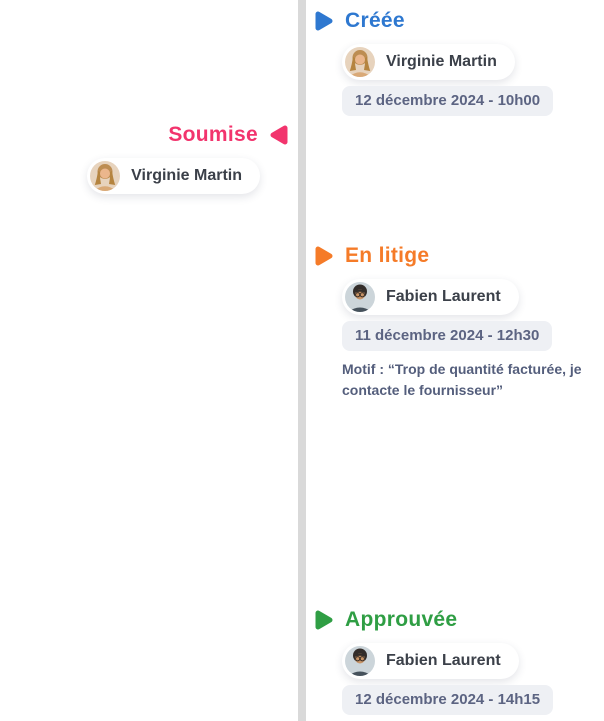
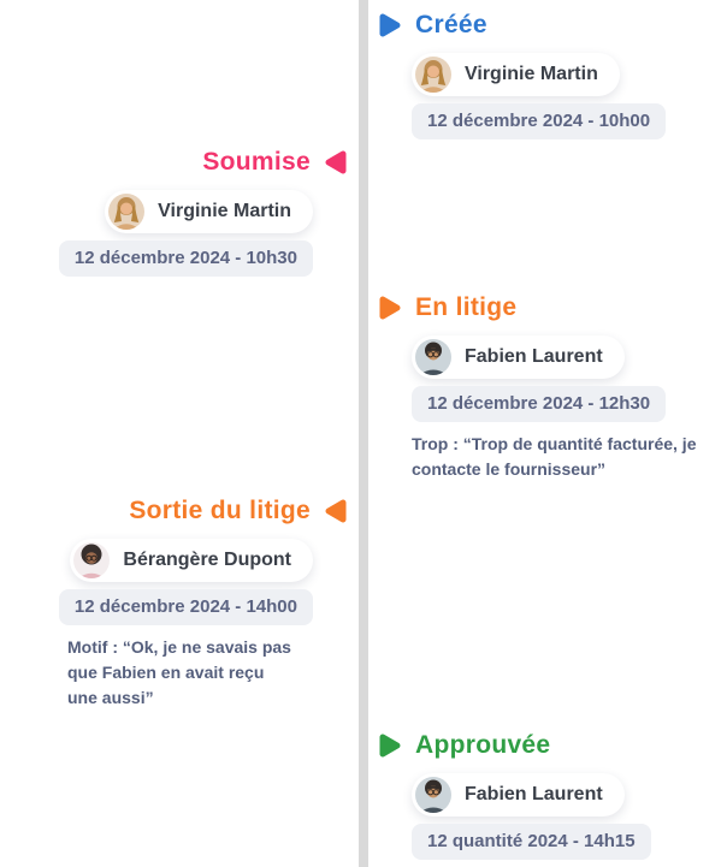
  Créée
  Virginie Martin
  12 décembre 2024 - 10h00
  Soumise
  Virginie Martin
+ 12 décembre 2024 - 10h30
  En litige
  Fabien Laurent
- 11 décembre 2024 - 12h30
+ 12 décembre 2024 - 12h30
- Motif : “Trop de quantité facturée, je contacte le fournisseur”
+ Trop : “Trop de quantité facturée, je contacte le fournisseur”
+ Sortie du litige
+ Bérangère Dupont
+ 12 décembre 2024 - 14h00
+ Motif : “Ok, je ne savais pas que Fabien en avait reçu une aussi”
  Approuvée
  Fabien Laurent
- 12 décembre 2024 - 14h15
+ 12 quantité 2024 - 14h15
